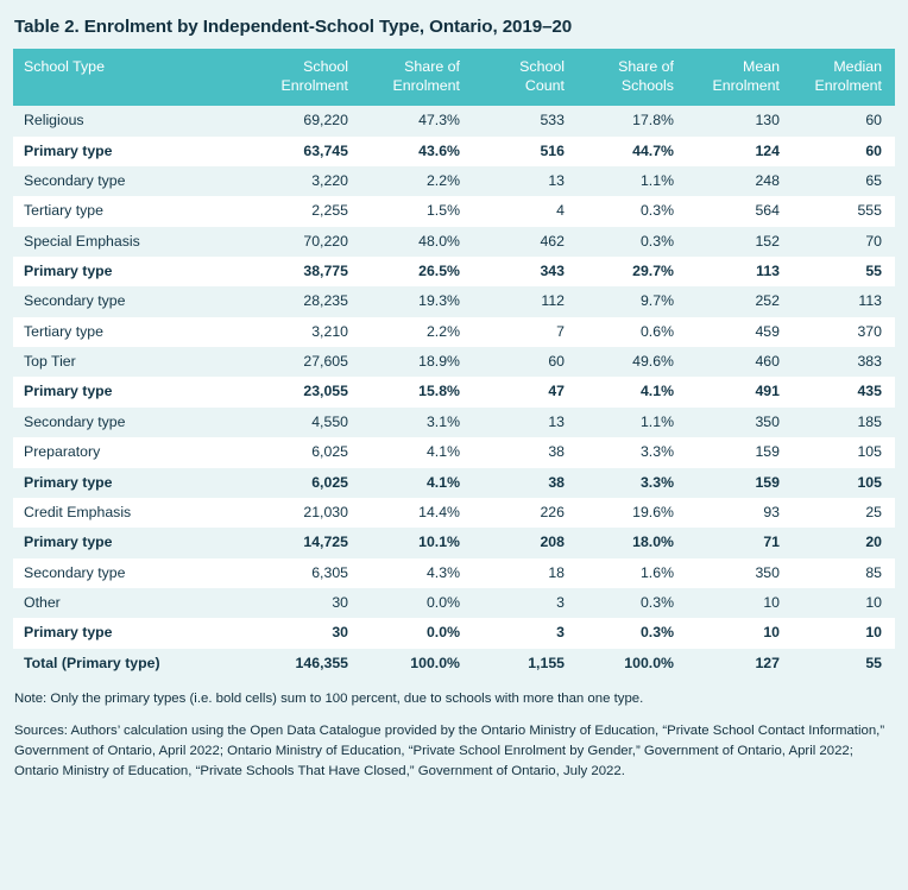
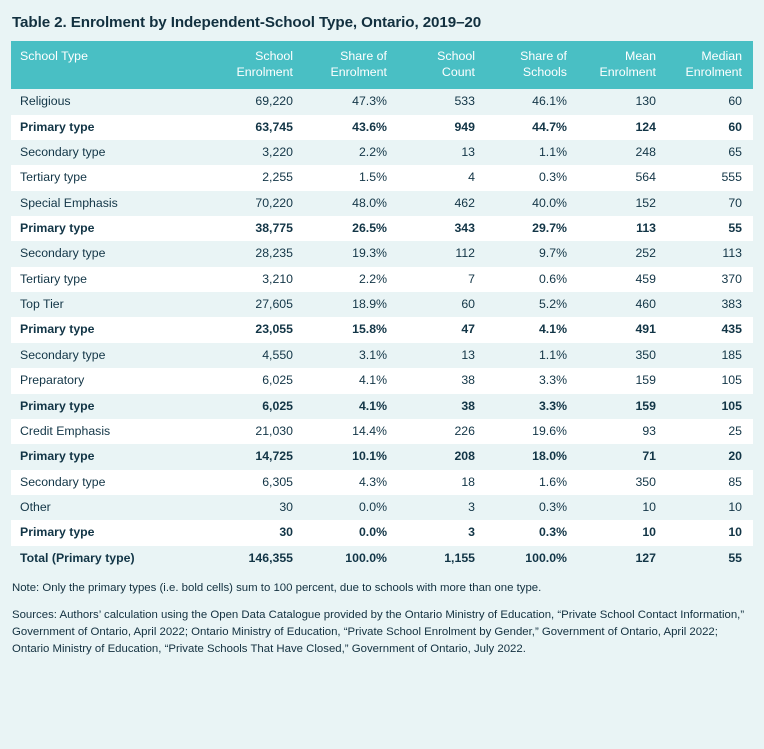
  Table 2. Enrolment by Independent-School Type, Ontario, 2019–20
  School Type	School Enrolment	Share of Enrolment	School Count	Share of Schools	Mean Enrolment	Median Enrolment
- Religious	69,220	47.3%	533	17.8%	130	60
+ Religious	69,220	47.3%	533	46.1%	130	60
- Primary type	63,745	43.6%	516	44.7%	124	60
+ Primary type	63,745	43.6%	949	44.7%	124	60
  Secondary type	3,220	2.2%	13	1.1%	248	65
  Tertiary type	2,255	1.5%	4	0.3%	564	555
- Special Emphasis	70,220	48.0%	462	0.3%	152	70
+ Special Emphasis	70,220	48.0%	462	40.0%	152	70
  Primary type	38,775	26.5%	343	29.7%	113	55
  Secondary type	28,235	19.3%	112	9.7%	252	113
  Tertiary type	3,210	2.2%	7	0.6%	459	370
- Top Tier	27,605	18.9%	60	49.6%	460	383
+ Top Tier	27,605	18.9%	60	5.2%	460	383
  Primary type	23,055	15.8%	47	4.1%	491	435
  Secondary type	4,550	3.1%	13	1.1%	350	185
  Preparatory	6,025	4.1%	38	3.3%	159	105
  Primary type	6,025	4.1%	38	3.3%	159	105
  Credit Emphasis	21,030	14.4%	226	19.6%	93	25
  Primary type	14,725	10.1%	208	18.0%	71	20
  Secondary type	6,305	4.3%	18	1.6%	350	85
  Other	30	0.0%	3	0.3%	10	10
  Primary type	30	0.0%	3	0.3%	10	10
  Total (Primary type)	146,355	100.0%	1,155	100.0%	127	55
  Note: Only the primary types (i.e. bold cells) sum to 100 percent, due to schools with more than one type.
  Sources: Authors’ calculation using the Open Data Catalogue provided by the Ontario Ministry of Education, “Private School Contact Information,” Government of Ontario, April 2022; Ontario Ministry of Education, “Private School Enrolment by Gender,” Government of Ontario, April 2022; Ontario Ministry of Education, “Private Schools That Have Closed,” Government of Ontario, July 2022.
